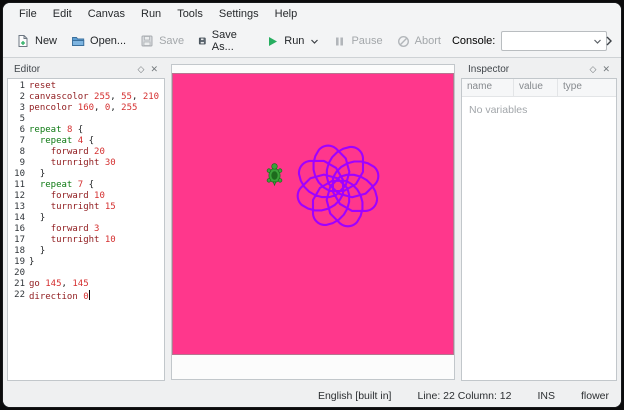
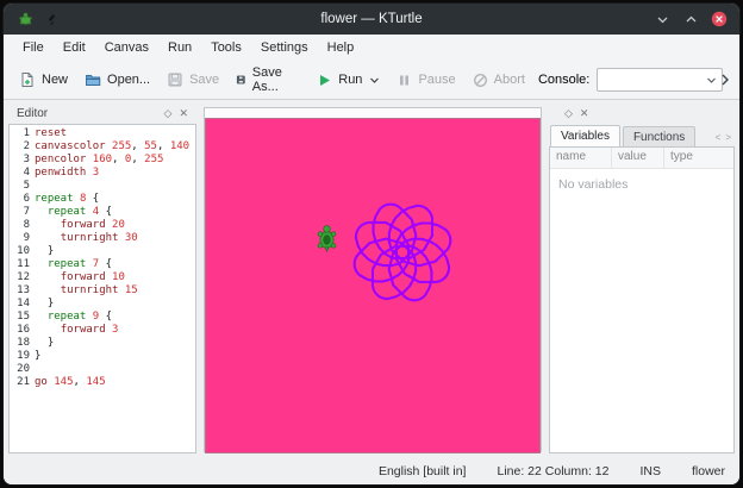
+ flower — KTurtle
  File
  Edit
  Canvas
  Run
  Tools
  Settings
  Help
  New
  Open...
  Save
  Save As...
  Run
  Pause
  Abort
  Console:
  Editor
  ◇
  ✕
  1
  reset
  2
- canvascolor 255, 55, 210
+ canvascolor 255, 55, 140
  3
  pencolor 160, 0, 255
+ 4
+ penwidth 3
  5
  6
  repeat 8 {
  7
  repeat 4 {
  8
  forward 20
  9
  turnright 30
  10
  }
  11
  repeat 7 {
  12
  forward 10
  13
  turnright 15
  14
  }
+ 15
+ repeat 9 {
  16
  forward 3
- 17
- turnright 10
  18
  }
  19
  }
  20
  21
  go 145, 145
- 22
- direction 0
- Inspector
  ◇
  ✕
+ Variables
+ Functions
+ <
+ >
  name
  value
  type
  No variables
  English [built in]
  Line: 22 Column: 12
  INS
  flower
